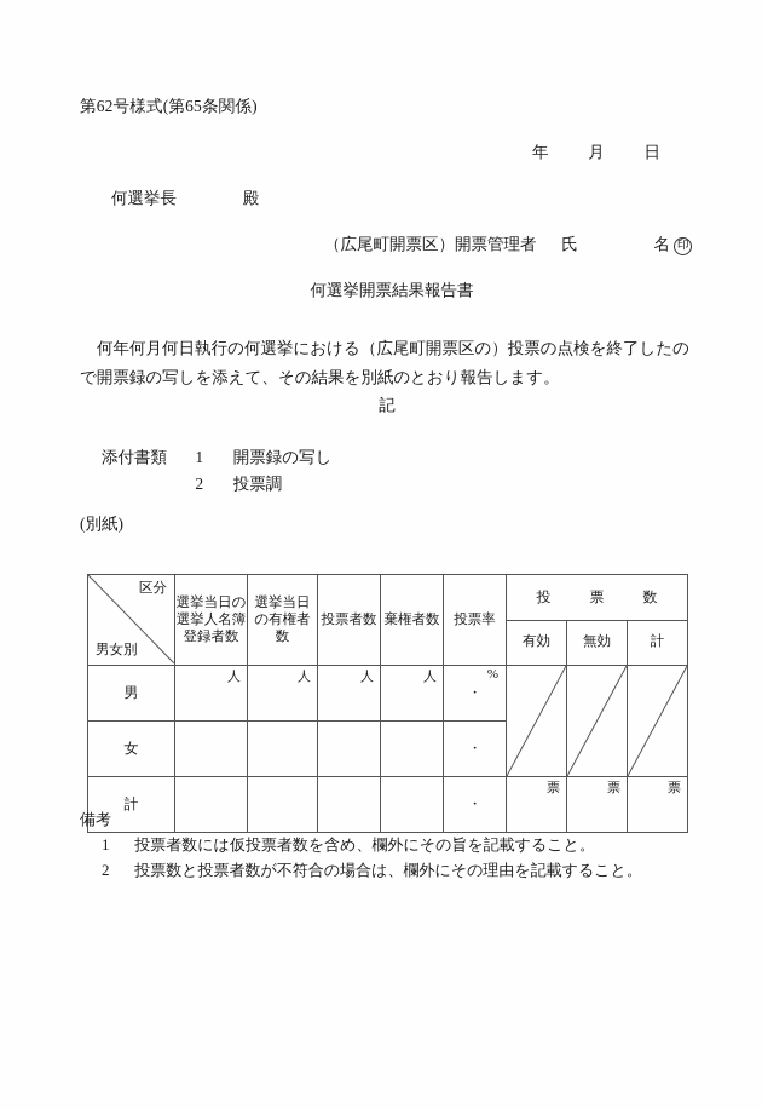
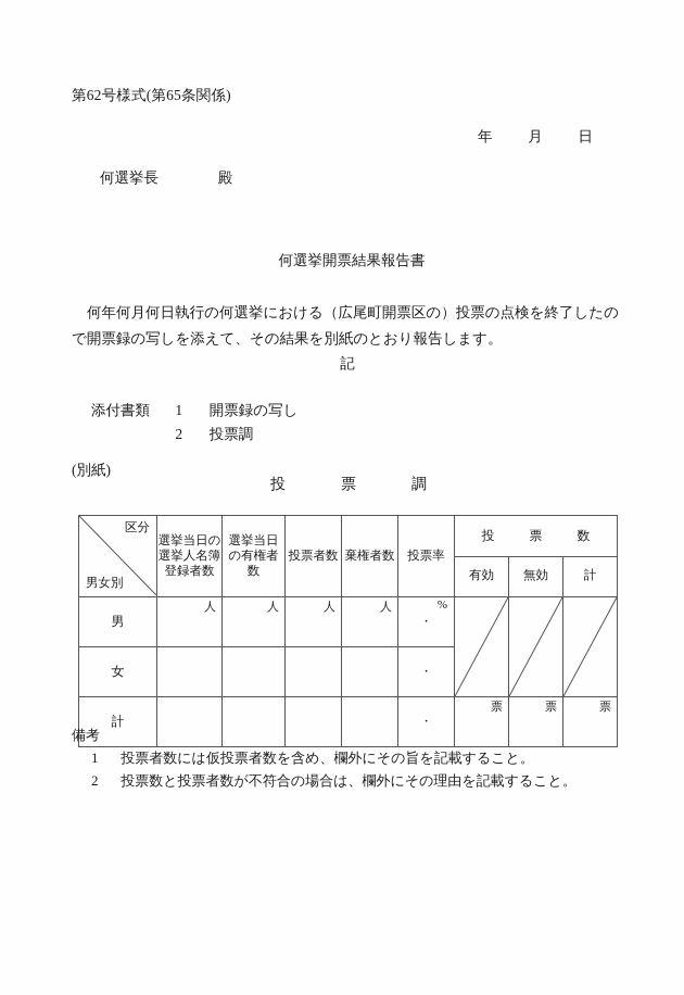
  第62号様式(第65条関係)
  年 月 日
  何選挙長 殿
- （広尾町開票区）開票管理者 氏 名 印
  何選挙開票結果報告書
  何年何月何日執行の何選挙における（広尾町開票区の）投票の点検を終了したので開票録の写しを添えて、その結果を別紙のとおり報告します。
  記
  添付書類 1 開票録の写し
  2 投票調
  (別紙)
+ 投 票 調
  区分 男女別	選挙当日の選挙人名簿登録者数	選挙当日の有権者数	投票者数	棄権者数	投票率	投 票 数
  有効	無効	計
  男	人	人	人	人	% ・
  女					・
  計					・	票	票	票
  備考
  1 投票者数には仮投票者数を含め、欄外にその旨を記載すること。
  2 投票数と投票者数が不符合の場合は、欄外にその理由を記載すること。
